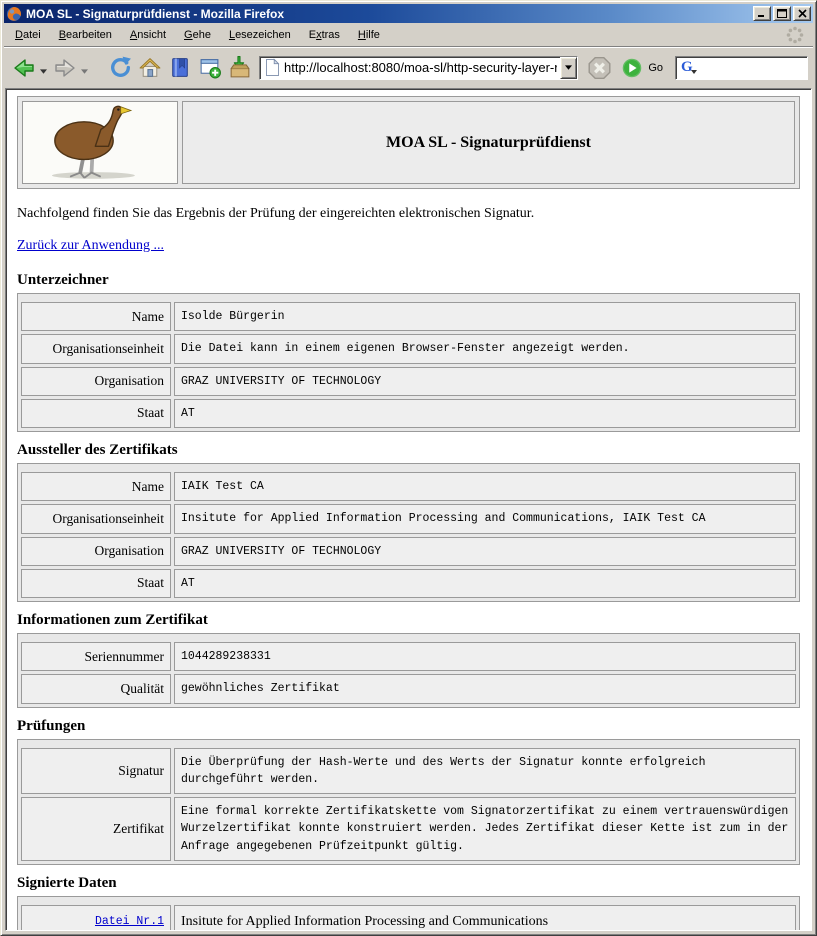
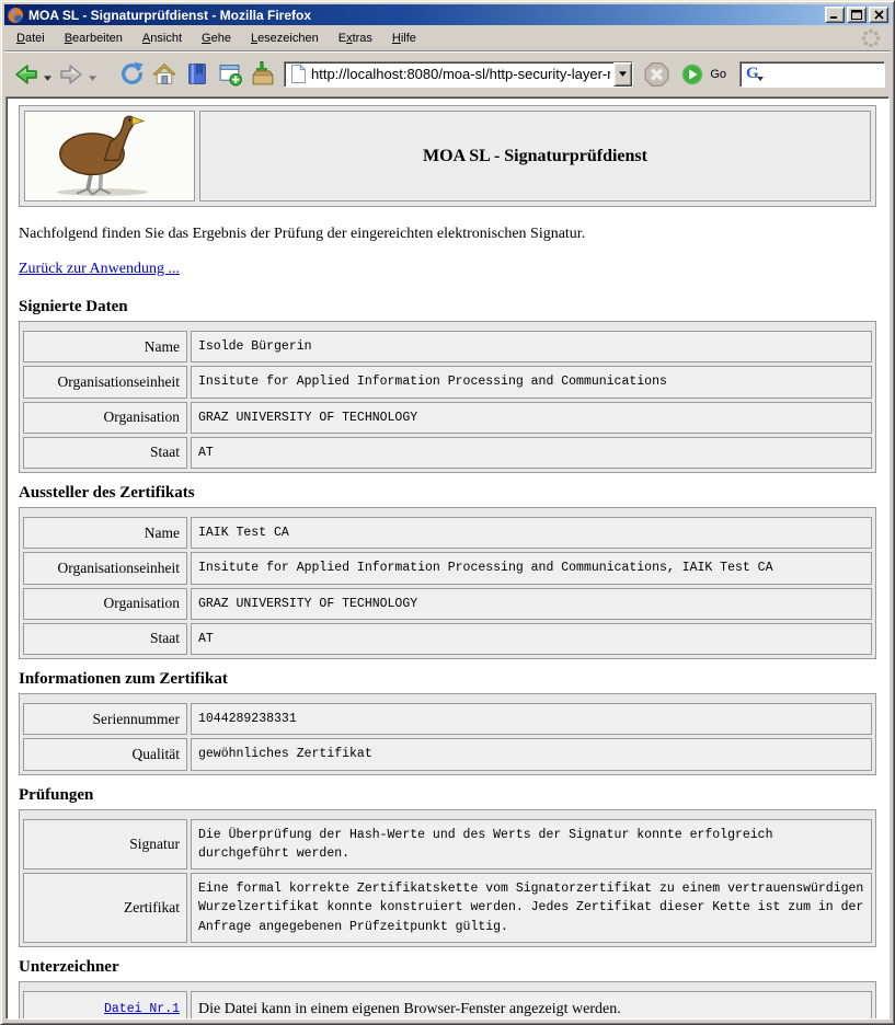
  MOA SL - Signaturprüfdienst - Mozilla Firefox
  Datei
  Bearbeiten
  Ansicht
  Gehe
  Lesezeichen
  Extras
  Hilfe
  http://localhost:8080/moa-sl/http-security-layer-r
  Go
  G
  MOA SL - Signaturprüfdienst
  Nachfolgend finden Sie das Ergebnis der Prüfung der eingereichten elektronischen Signatur.
  Zurück zur Anwendung ...
- Unterzeichner
+ Signierte Daten
  Name
  Isolde Bürgerin
  Organisationseinheit
- Die Datei kann in einem eigenen Browser-Fenster angezeigt werden.
+ Insitute for Applied Information Processing and Communications
  Organisation
  GRAZ UNIVERSITY OF TECHNOLOGY
  Staat
  AT
  Aussteller des Zertifikats
  Name
  IAIK Test CA
  Organisationseinheit
  Insitute for Applied Information Processing and Communications, IAIK Test CA
  Organisation
  GRAZ UNIVERSITY OF TECHNOLOGY
  Staat
  AT
  Informationen zum Zertifikat
  Seriennummer
  1044289238331
  Qualität
  gewöhnliches Zertifikat
  Prüfungen
  Signatur
  Die Überprüfung der Hash-Werte und des Werts der Signatur konnte erfolgreich durchgeführt werden.
  Zertifikat
  Eine formal korrekte Zertifikatskette vom Signatorzertifikat zu einem vertrauenswürdigen Wurzelzertifikat konnte konstruiert werden. Jedes Zertifikat dieser Kette ist zum in der Anfrage angegebenen Prüfzeitpunkt gültig.
- Signierte Daten
+ Unterzeichner
  Datei Nr.1
- Insitute for Applied Information Processing and Communications
+ Die Datei kann in einem eigenen Browser-Fenster angezeigt werden.
